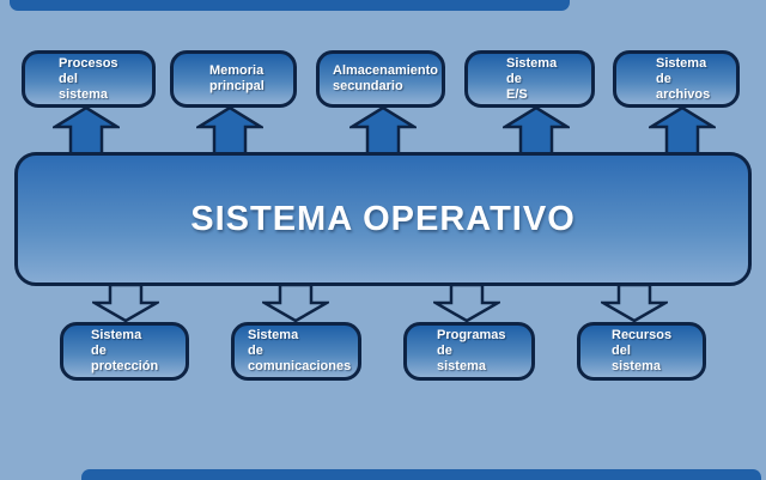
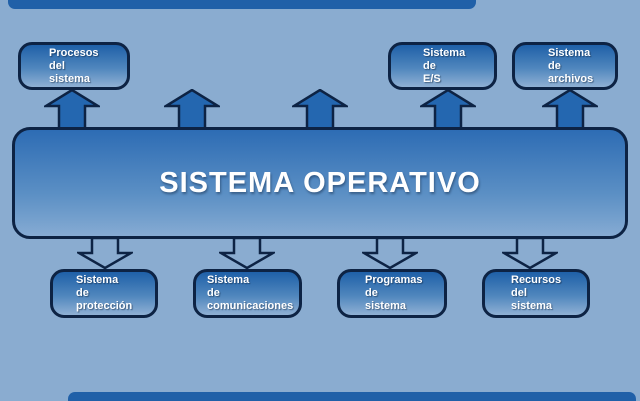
  SISTEMA OPERATIVO
  Procesos
  del
  sistema
- Memoria
- principal
- Almacenamiento
- secundario
  Sistema
  de
  E/S
  Sistema
  de
  archivos
  Sistema
  de
  protección
  Sistema
  de
  comunicaciones
  Programas
  de
  sistema
  Recursos
  del
  sistema
